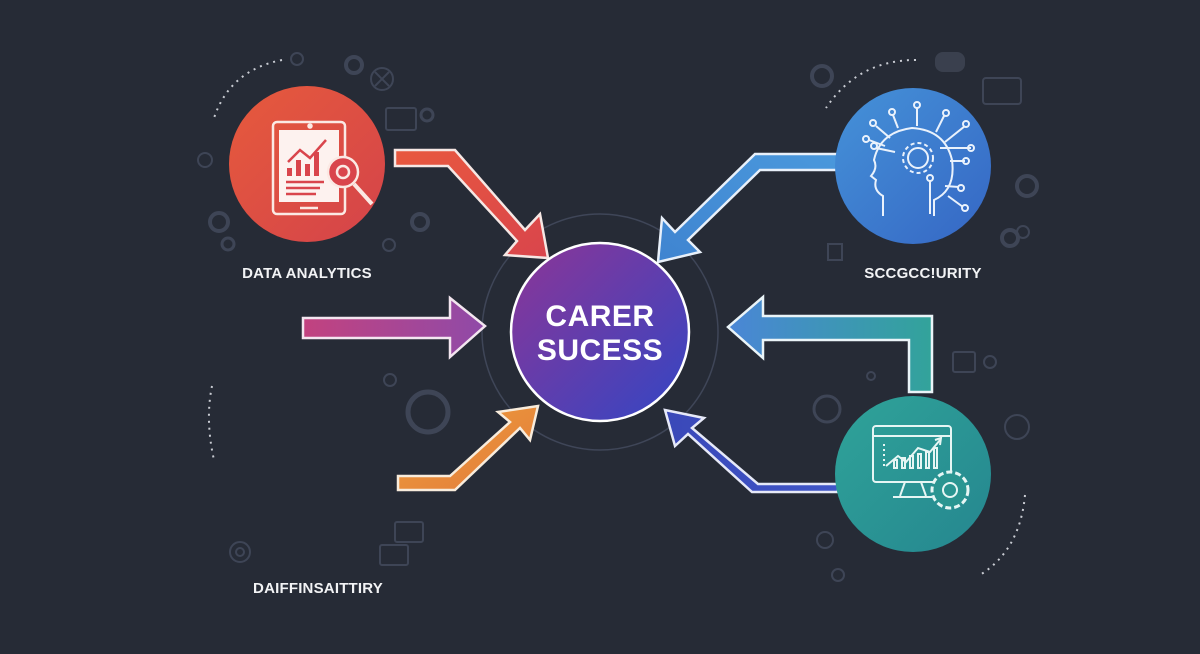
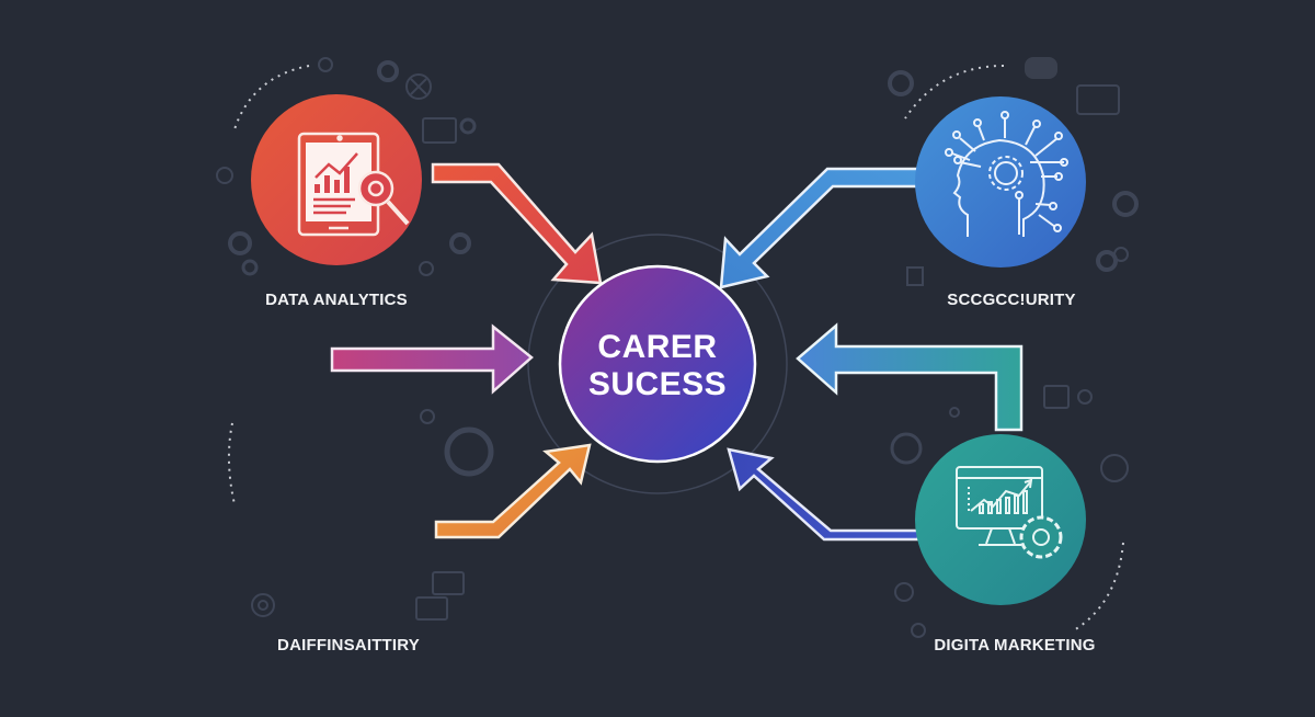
  CARER
  SUCESS
  DATA ANALYTICS
  SCCGCC!URITY
  DAIFFINSAITTIRY
+ DIGITA MARKETING
